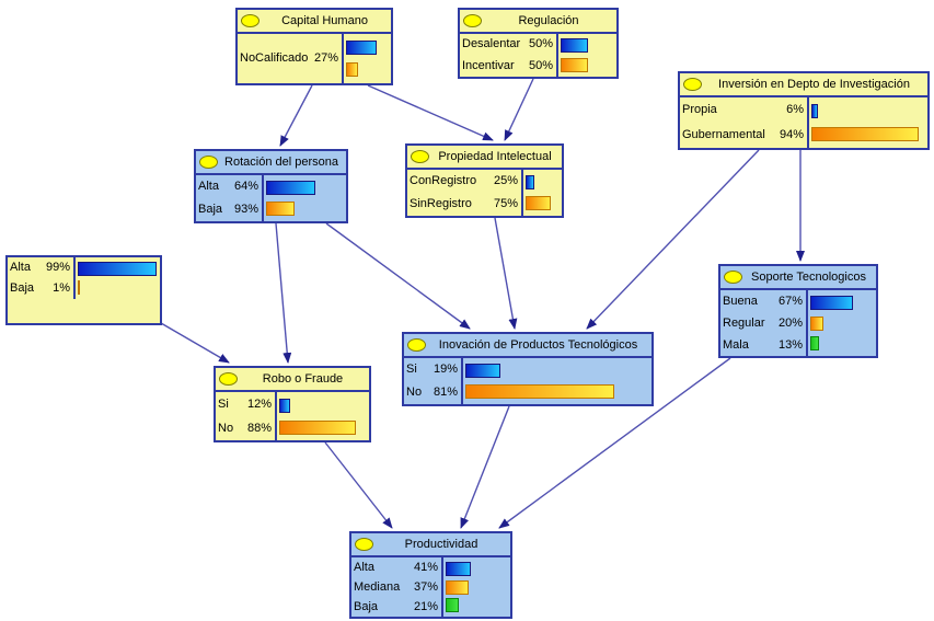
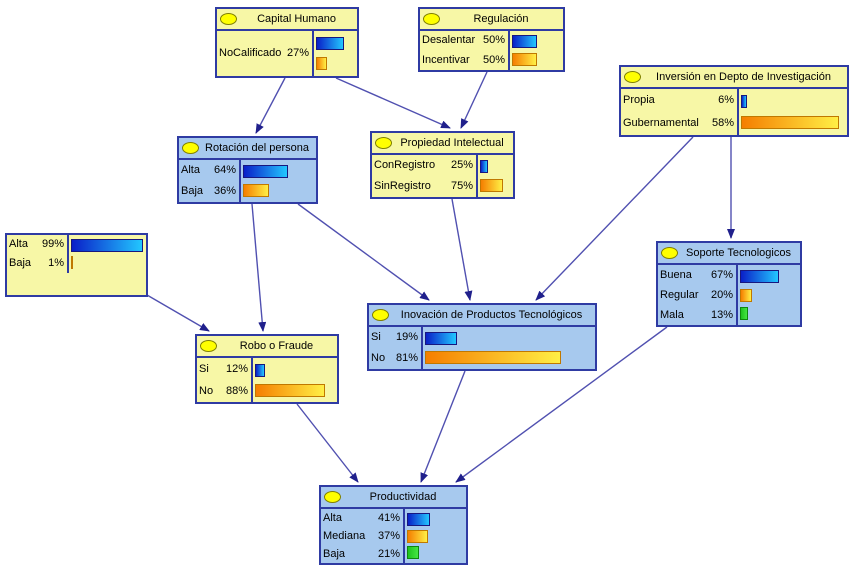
  Capital Humano
  NoCalificado
  27%
  Regulación
  Desalentar
  50%
  Incentivar
  50%
  Inversión en Depto de Investigación
  Propia
  6%
  Gubernamental
- 94%
+ 58%
  Rotación del persona
  Alta
  64%
  Baja
- 93%
+ 36%
  Propiedad Intelectual
  ConRegistro
  25%
  SinRegistro
  75%
  Alta
  99%
  Baja
  1%
  Soporte Tecnologicos
  Buena
  67%
  Regular
  20%
  Mala
  13%
  Robo o Fraude
  Si
  12%
  No
  88%
  Inovación de Productos Tecnológicos
  Si
  19%
  No
  81%
  Productividad
  Alta
  41%
  Mediana
  37%
  Baja
  21%
